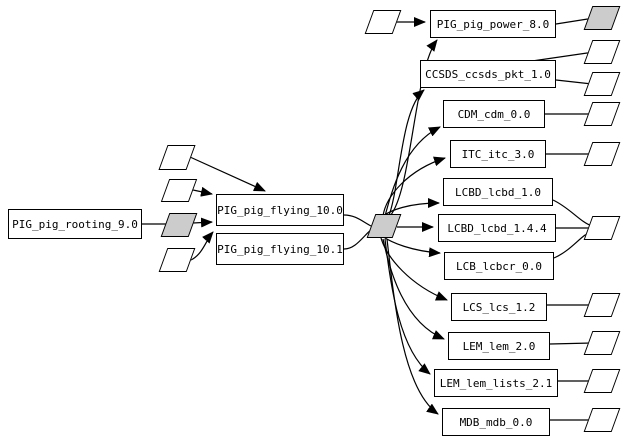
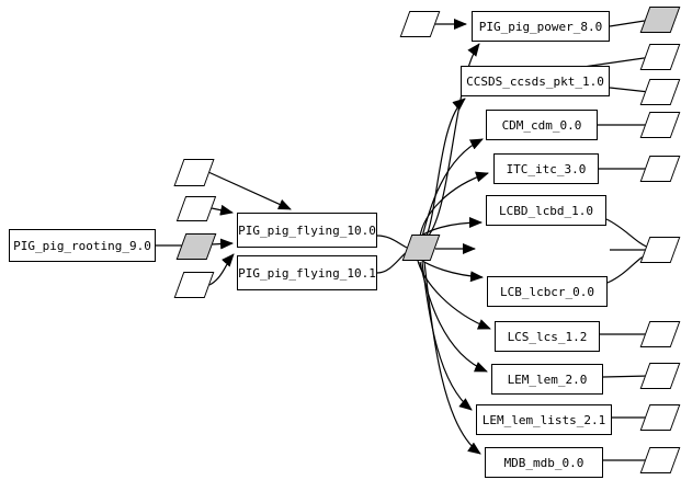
  PIG_pig_rooting_9.0
  PIG_pig_flying_10.0
  PIG_pig_flying_10.1
  PIG_pig_power_8.0
  CCSDS_ccsds_pkt_1.0
  CDM_cdm_0.0
  ITC_itc_3.0
  LCBD_lcbd_1.0
- LCBD_lcbd_1.4.4
  LCB_lcbcr_0.0
  LCS_lcs_1.2
  LEM_lem_2.0
  LEM_lem_lists_2.1
  MDB_mdb_0.0
